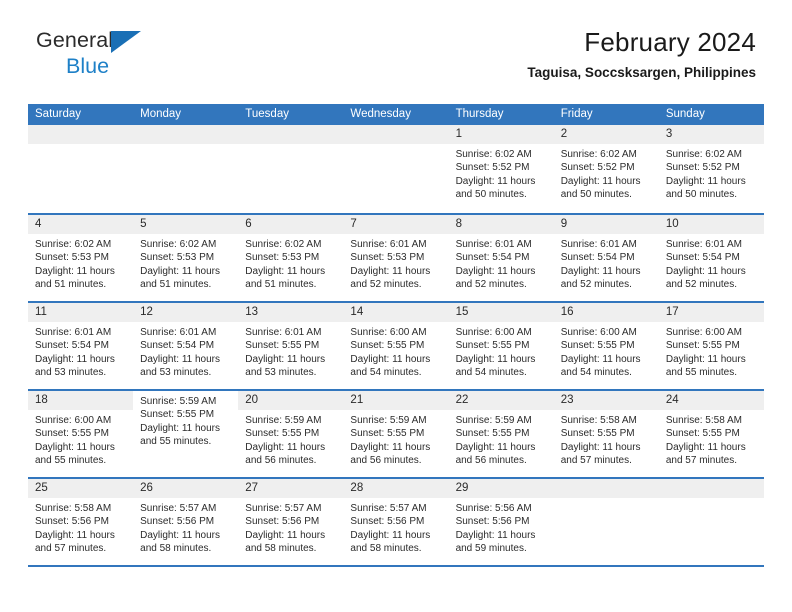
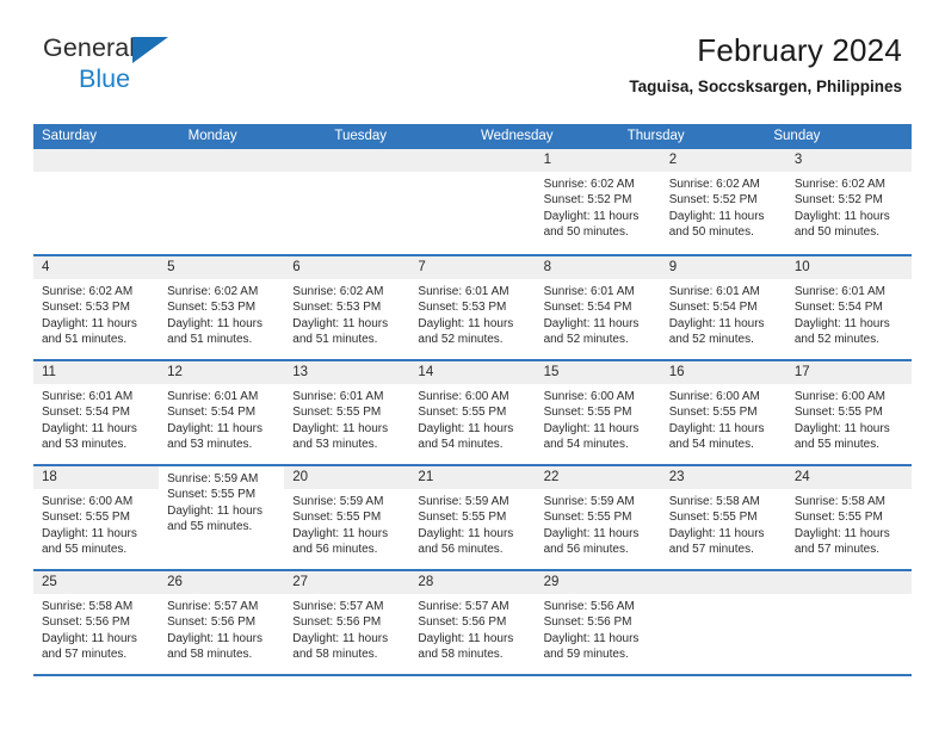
  General
  Blue
  February 2024
  Taguisa, Soccsksargen, Philippines
  Saturday
  Monday
  Tuesday
  Wednesday
  Thursday
- Friday
  Sunday
  1
  Sunrise: 6:02 AM
  Sunset: 5:52 PM
  Daylight: 11 hours
  and 50 minutes.
  2
  Sunrise: 6:02 AM
  Sunset: 5:52 PM
  Daylight: 11 hours
  and 50 minutes.
  3
  Sunrise: 6:02 AM
  Sunset: 5:52 PM
  Daylight: 11 hours
  and 50 minutes.
  4
  Sunrise: 6:02 AM
  Sunset: 5:53 PM
  Daylight: 11 hours
  and 51 minutes.
  5
  Sunrise: 6:02 AM
  Sunset: 5:53 PM
  Daylight: 11 hours
  and 51 minutes.
  6
  Sunrise: 6:02 AM
  Sunset: 5:53 PM
  Daylight: 11 hours
  and 51 minutes.
  7
  Sunrise: 6:01 AM
  Sunset: 5:53 PM
  Daylight: 11 hours
  and 52 minutes.
  8
  Sunrise: 6:01 AM
  Sunset: 5:54 PM
  Daylight: 11 hours
  and 52 minutes.
  9
  Sunrise: 6:01 AM
  Sunset: 5:54 PM
  Daylight: 11 hours
  and 52 minutes.
  10
  Sunrise: 6:01 AM
  Sunset: 5:54 PM
  Daylight: 11 hours
  and 52 minutes.
  11
  Sunrise: 6:01 AM
  Sunset: 5:54 PM
  Daylight: 11 hours
  and 53 minutes.
  12
  Sunrise: 6:01 AM
  Sunset: 5:54 PM
  Daylight: 11 hours
  and 53 minutes.
  13
  Sunrise: 6:01 AM
  Sunset: 5:55 PM
  Daylight: 11 hours
  and 53 minutes.
  14
  Sunrise: 6:00 AM
  Sunset: 5:55 PM
  Daylight: 11 hours
  and 54 minutes.
  15
  Sunrise: 6:00 AM
  Sunset: 5:55 PM
  Daylight: 11 hours
  and 54 minutes.
  16
  Sunrise: 6:00 AM
  Sunset: 5:55 PM
  Daylight: 11 hours
  and 54 minutes.
  17
  Sunrise: 6:00 AM
  Sunset: 5:55 PM
  Daylight: 11 hours
  and 55 minutes.
  18
  Sunrise: 6:00 AM
  Sunset: 5:55 PM
  Daylight: 11 hours
  and 55 minutes.
  Sunrise: 5:59 AM
  Sunset: 5:55 PM
  Daylight: 11 hours
  and 55 minutes.
  20
  Sunrise: 5:59 AM
  Sunset: 5:55 PM
  Daylight: 11 hours
  and 56 minutes.
  21
  Sunrise: 5:59 AM
  Sunset: 5:55 PM
  Daylight: 11 hours
  and 56 minutes.
  22
  Sunrise: 5:59 AM
  Sunset: 5:55 PM
  Daylight: 11 hours
  and 56 minutes.
  23
  Sunrise: 5:58 AM
  Sunset: 5:55 PM
  Daylight: 11 hours
  and 57 minutes.
  24
  Sunrise: 5:58 AM
  Sunset: 5:55 PM
  Daylight: 11 hours
  and 57 minutes.
  25
  Sunrise: 5:58 AM
  Sunset: 5:56 PM
  Daylight: 11 hours
  and 57 minutes.
  26
  Sunrise: 5:57 AM
  Sunset: 5:56 PM
  Daylight: 11 hours
  and 58 minutes.
  27
  Sunrise: 5:57 AM
  Sunset: 5:56 PM
  Daylight: 11 hours
  and 58 minutes.
  28
  Sunrise: 5:57 AM
  Sunset: 5:56 PM
  Daylight: 11 hours
  and 58 minutes.
  29
  Sunrise: 5:56 AM
  Sunset: 5:56 PM
  Daylight: 11 hours
  and 59 minutes.
